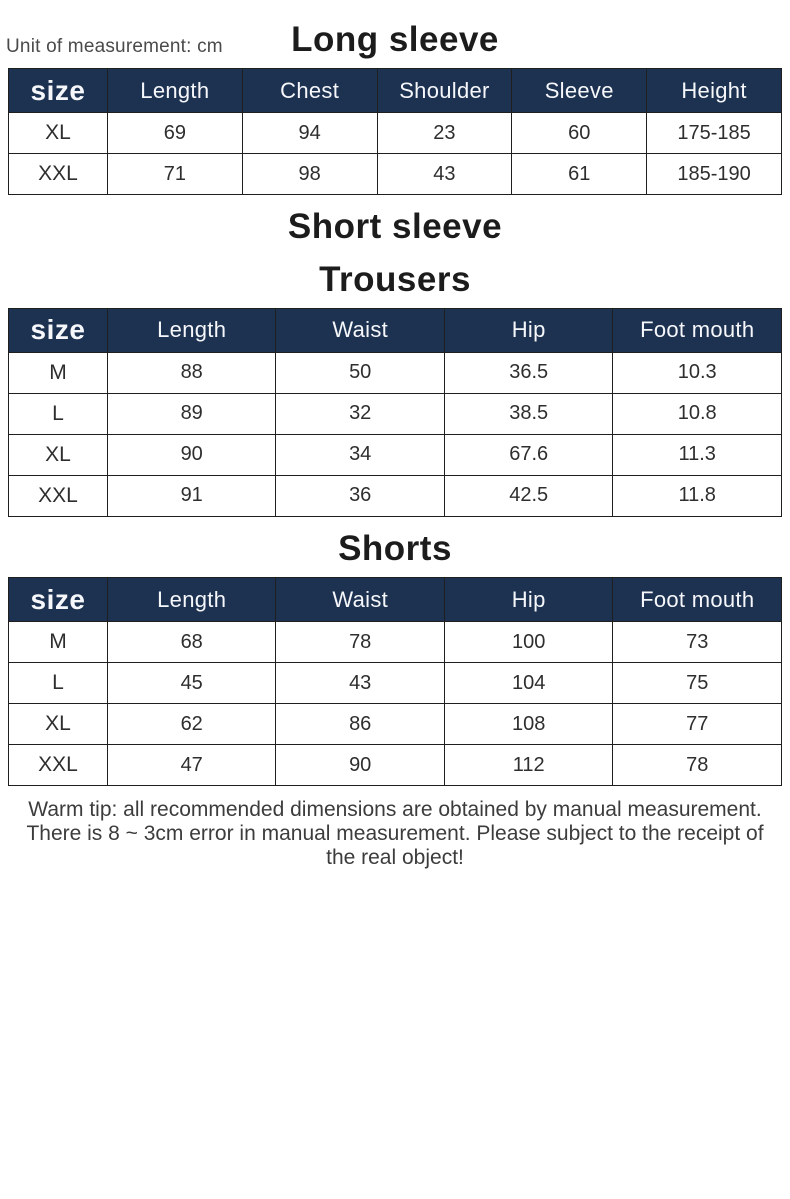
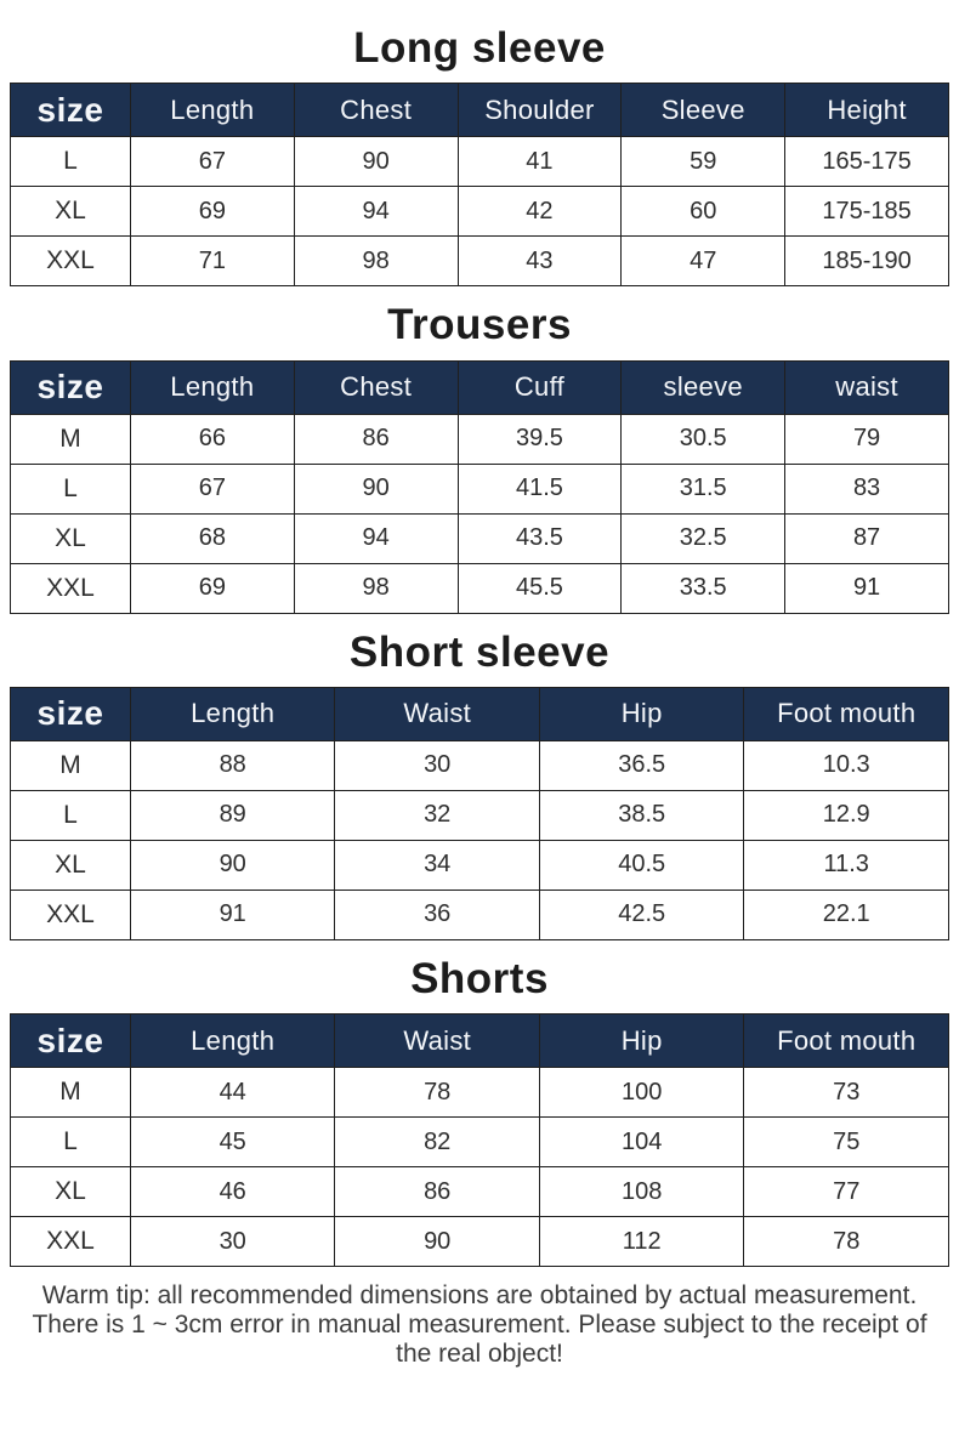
- Unit of measurement: cm
  Long sleeve
  size	Length	Chest	Shoulder	Sleeve	Height
+ L	67	90	41	59	165-175
- XL	69	94	23	60	175-185
+ XL	69	94	42	60	175-185
- XXL	71	98	43	61	185-190
+ XXL	71	98	43	47	185-190
- Short sleeve
+ Trousers
+ size	Length	Chest	Cuff	sleeve	waist
+ M	66	86	39.5	30.5	79
+ L	67	90	41.5	31.5	83
+ XL	68	94	43.5	32.5	87
+ XXL	69	98	45.5	33.5	91
- Trousers
+ Short sleeve
  size	Length	Waist	Hip	Foot mouth
- M	88	50	36.5	10.3
+ M	88	30	36.5	10.3
- L	89	32	38.5	10.8
+ L	89	32	38.5	12.9
- XL	90	34	67.6	11.3
+ XL	90	34	40.5	11.3
- XXL	91	36	42.5	11.8
+ XXL	91	36	42.5	22.1
  Shorts
  size	Length	Waist	Hip	Foot mouth
- M	68	78	100	73
+ M	44	78	100	73
- L	45	43	104	75
+ L	45	82	104	75
- XL	62	86	108	77
+ XL	46	86	108	77
- XXL	47	90	112	78
+ XXL	30	90	112	78
- Warm tip: all recommended dimensions are obtained by manual measurement.
+ Warm tip: all recommended dimensions are obtained by actual measurement.
- There is 8 ~ 3cm error in manual measurement. Please subject to the receipt of
+ There is 1 ~ 3cm error in manual measurement. Please subject to the receipt of
  the real object!
